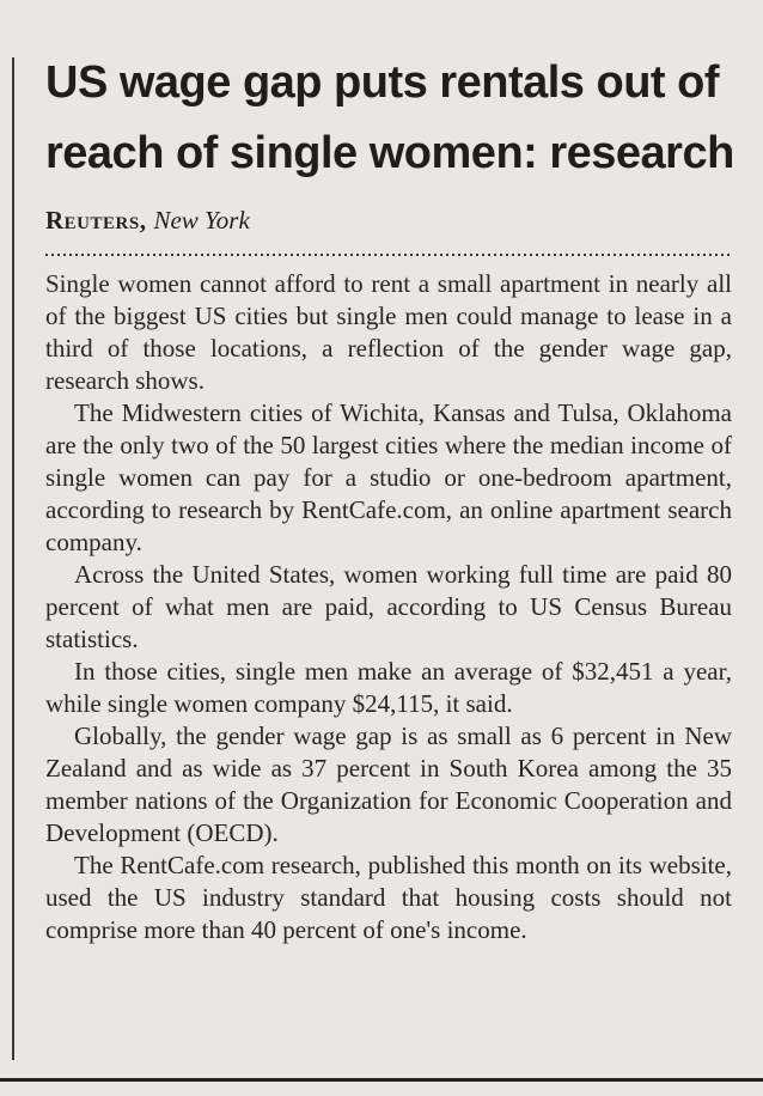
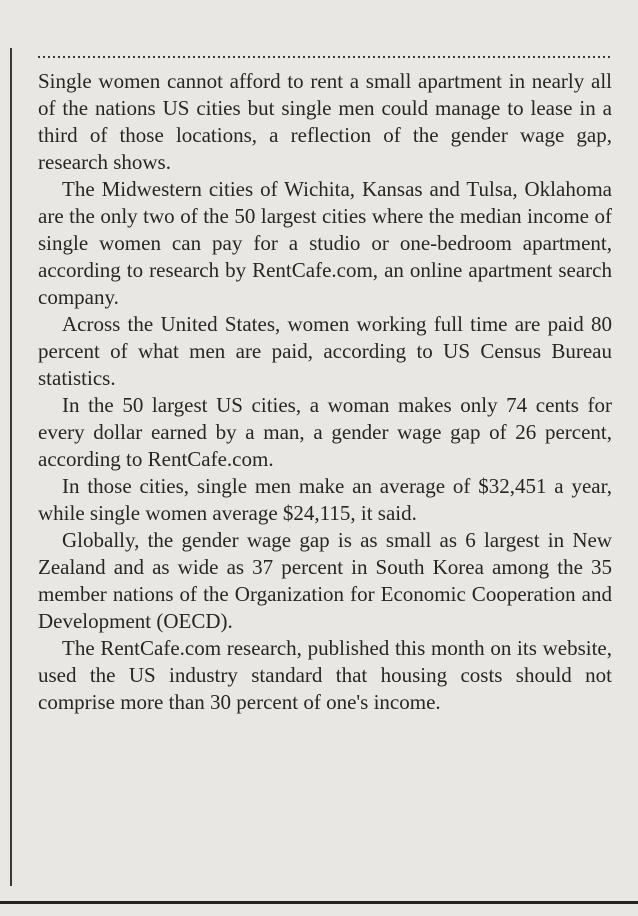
- US wage gap puts rentals out of
- reach of single women: research
- Reuters, New York
- Single women cannot afford to rent a small apartment in nearly all of the biggest US cities but single men could manage to lease in a third of those locations, a reflection of the gender wage gap, research shows.
+ Single women cannot afford to rent a small apartment in nearly all of the nations US cities but single men could manage to lease in a third of those locations, a reflection of the gender wage gap, research shows.
  The Midwestern cities of Wichita, Kansas and Tulsa, Oklahoma are the only two of the 50 largest cities where the median income of single women can pay for a studio or one-bedroom apartment, according to research by RentCafe.com, an online apartment search company.
  Across the United States, women working full time are paid 80 percent of what men are paid, according to US Census Bureau statistics.
+ In the 50 largest US cities, a woman makes only 74 cents for every dollar earned by a man, a gender wage gap of 26 percent, according to RentCafe.com.
- In those cities, single men make an average of $32,451 a year, while single women company $24,115, it said.
+ In those cities, single men make an average of $32,451 a year, while single women average $24,115, it said.
- Globally, the gender wage gap is as small as 6 percent in New Zealand and as wide as 37 percent in South Korea among the 35 member nations of the Organization for Economic Cooperation and Development (OECD).
+ Globally, the gender wage gap is as small as 6 largest in New Zealand and as wide as 37 percent in South Korea among the 35 member nations of the Organization for Economic Cooperation and Development (OECD).
- The RentCafe.com research, published this month on its website, used the US industry standard that housing costs should not comprise more than 40 percent of one's income.
+ The RentCafe.com research, published this month on its website, used the US industry standard that housing costs should not comprise more than 30 percent of one's income.
